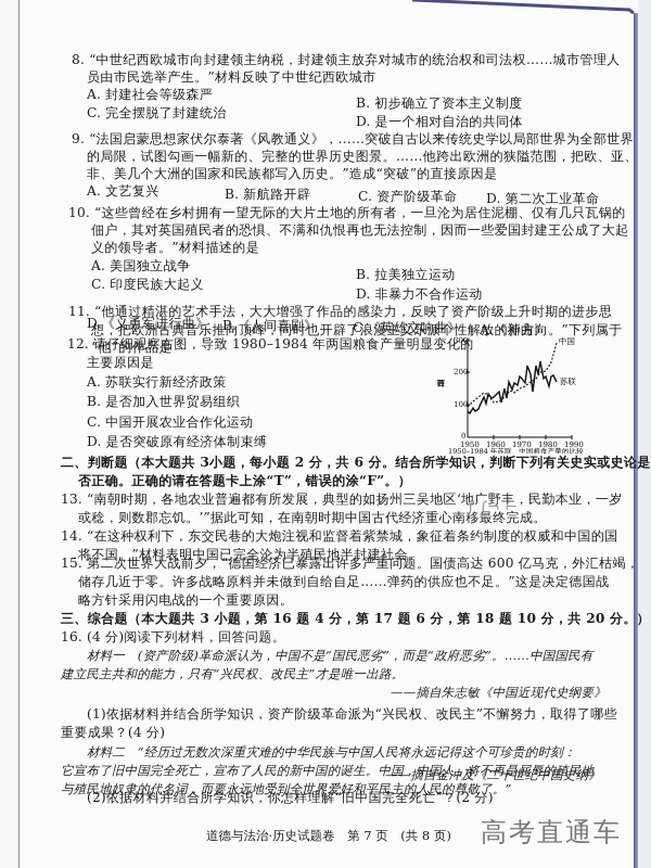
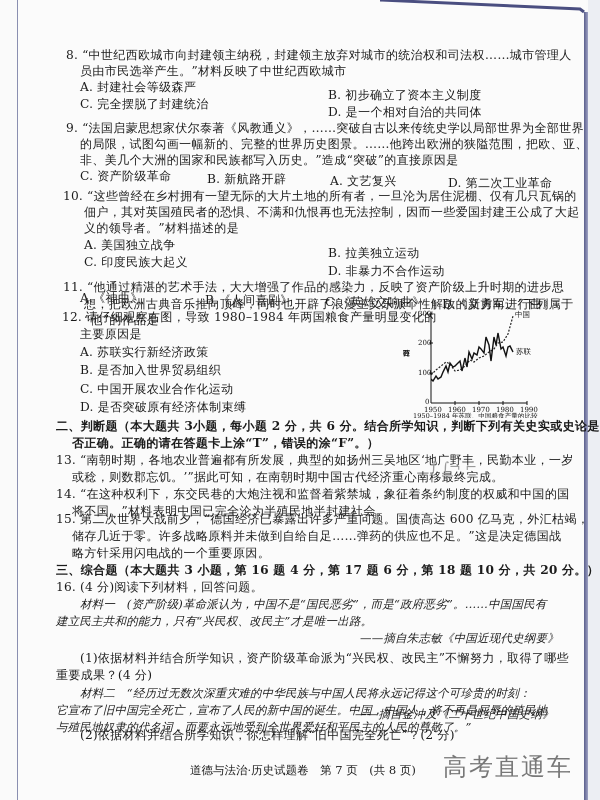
  8. “中世纪西欧城市向封建领主纳税，封建领主放弃对城市的统治权和司法权……城市管理人
  员由市民选举产生。”材料反映了中世纪西欧城市
  A. 封建社会等级森严
  B. 初步确立了资本主义制度
  C. 完全摆脱了封建统治
  D. 是一个相对自治的共同体
  9. “法国启蒙思想家伏尔泰著《风教通义》，……突破自古以来传统史学以局部世界为全部世界
  的局限，试图勾画一幅新的、完整的世界历史图景。……他跨出欧洲的狭隘范围，把欧、亚、
  非、美几个大洲的国家和民族都写入历史。”造成“突破”的直接原因是
- A. 文艺复兴
+ C. 资产阶级革命
  B. 新航路开辟
- C. 资产阶级革命
+ A. 文艺复兴
  D. 第二次工业革命
  10. “这些曾经在乡村拥有一望无际的大片土地的所有者，一旦沦为居住泥棚、仅有几只瓦锅的
  佃户，其对英国殖民者的恐惧、不满和仇恨再也无法控制，因而一些爱国封建王公成了大起
  义的领导者。”材料描述的是
  A. 美国独立战争
  B. 拉美独立运动
  C. 印度民族大起义
  D. 非暴力不合作运动
  11. “他通过精湛的艺术手法，大大增强了作品的感染力，反映了资产阶级上升时期的进步思
  想，把欧洲古典音乐推向顶峰，同时也开辟了浪漫主义乐派个性解放的新方向。”下列属于
  “他”的作品是
- D.《义勇军进行曲》
+ A.《神曲》
  B.《人间喜剧》
  C.《英雄交响曲》
- A.《神曲》
+ D.《义勇军进行曲》
  12. 请仔细观察右图，导致 1980–1984 年两国粮食产量明显变化的
  主要原因是
  A. 苏联实行新经济政策
  B. 是否加入世界贸易组织
  C. 中国开展农业合作化运动
  D. 是否突破原有经济体制束缚
  300
  200
  100
  0
  1950
  1960
  1970
  1980
  1990
  中国
  苏联
  1950–1984 年苏联、中国粮食产量的比较
  二、判断题（本大题共 3小题，每小题 2 分，共 6 分。结合所学知识，判断下列有关史实或史论是
  否正确。正确的请在答题卡上涂“T”，错误的涂“F”。）
  13. “南朝时期，各地农业普遍都有所发展，典型的如扬州三吴地区‘地广野丰，民勤本业，一岁
  或稔，则数郡忘饥。’”据此可知，在南朝时期中国古代经济重心南移最终完成。
  14. “在这种权利下，东交民巷的大炮注视和监督着紫禁城，象征着条约制度的权威和中国的国
  将不国。”材料表明中国已完全沦为半殖民地半封建社会。
  15. 第二次世界大战前夕，“德国经济已暴露出许多严重问题。国债高达 600 亿马克，外汇枯竭，
  储存几近于零。许多战略原料并未做到自给自足……弹药的供应也不足。”这是决定德国战
  略方针采用闪电战的一个重要原因。
  ∫ ∫¬ ⌐
  三、综合题（本大题共 3 小题，第 16 题 4 分，第 17 题 6 分，第 18 题 10 分，共 20 分。）
  16. (4 分)阅读下列材料，回答问题。
  材料一 (资产阶级)革命派认为，中国不是“国民恶劣”，而是“政府恶劣”。……中国国民有
  建立民主共和的能力，只有“兴民权、改民主”才是唯一出路。
  ——摘自朱志敏《中国近现代史纲要》
  (1)依据材料并结合所学知识，资产阶级革命派为“兴民权、改民主”不懈努力，取得了哪些
  重要成果？(4 分)
  材料二 “经历过无数次深重灾难的中华民族与中国人民将永远记得这个可珍贵的时刻：
  它宣布了旧中国完全死亡，宣布了人民的新中国的诞生。中国，中国人，将不再是屈辱的殖民地
  与殖民地奴隶的代名词，而要永远地受到全世界爱好和平民主的人民的尊敬了。”
  ——摘自金冲及《二十世纪中国史纲》
  (2)依据材料并结合所学知识，你怎样理解“旧中国完全死亡”？(2 分)
  道德与法治·历史试题卷 第 7 页 (共 8 页)
  高考直通车
